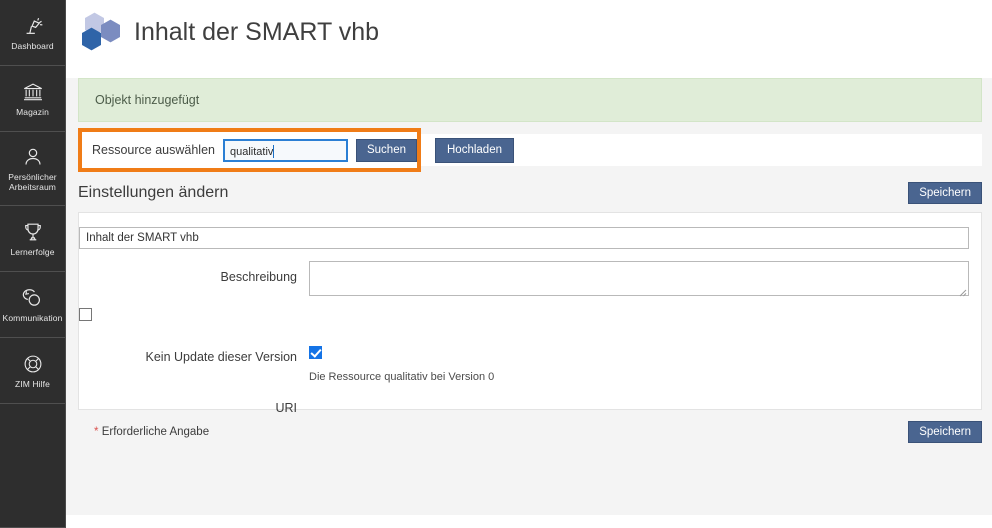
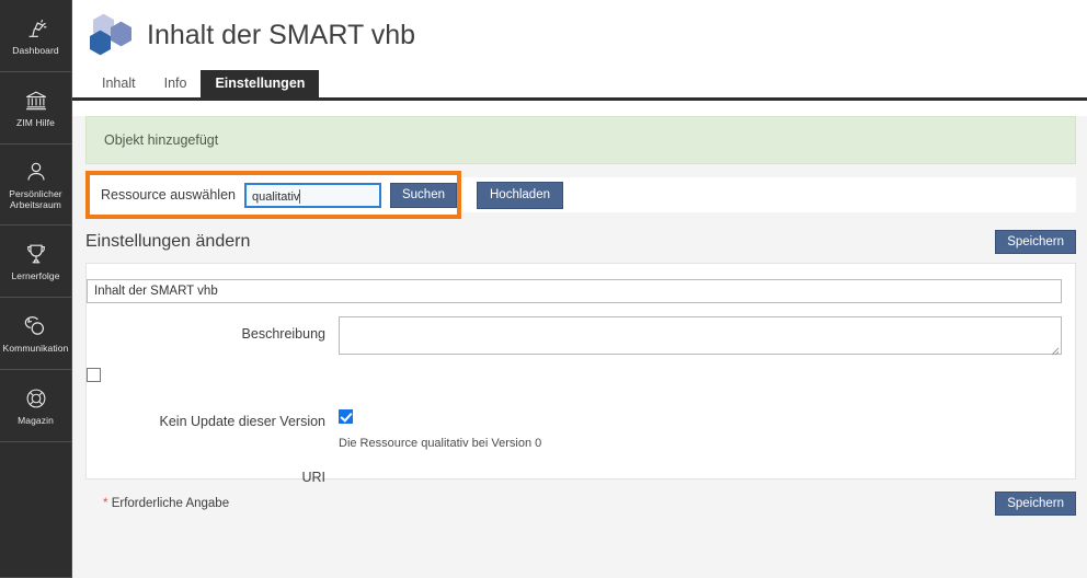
  Dashboard
- Magazin
+ ZIM Hilfe
  Persönlicher Arbeitsraum
  Lernerfolge
  Kommunikation
- ZIM Hilfe
+ Magazin
  Inhalt der SMART vhb
+ Inhalt
+ Info
+ Einstellungen
  Objekt hinzugefügt
  Ressource auswählen
  qualitativ
  Suchen
  Hochladen
  Einstellungen ändern
  Speichern
  Inhalt der SMART vhb
  Beschreibung
  Kein Update dieser Version
  Die Ressource qualitativ bei Version 0
  URI
  * Erforderliche Angabe
  Speichern
